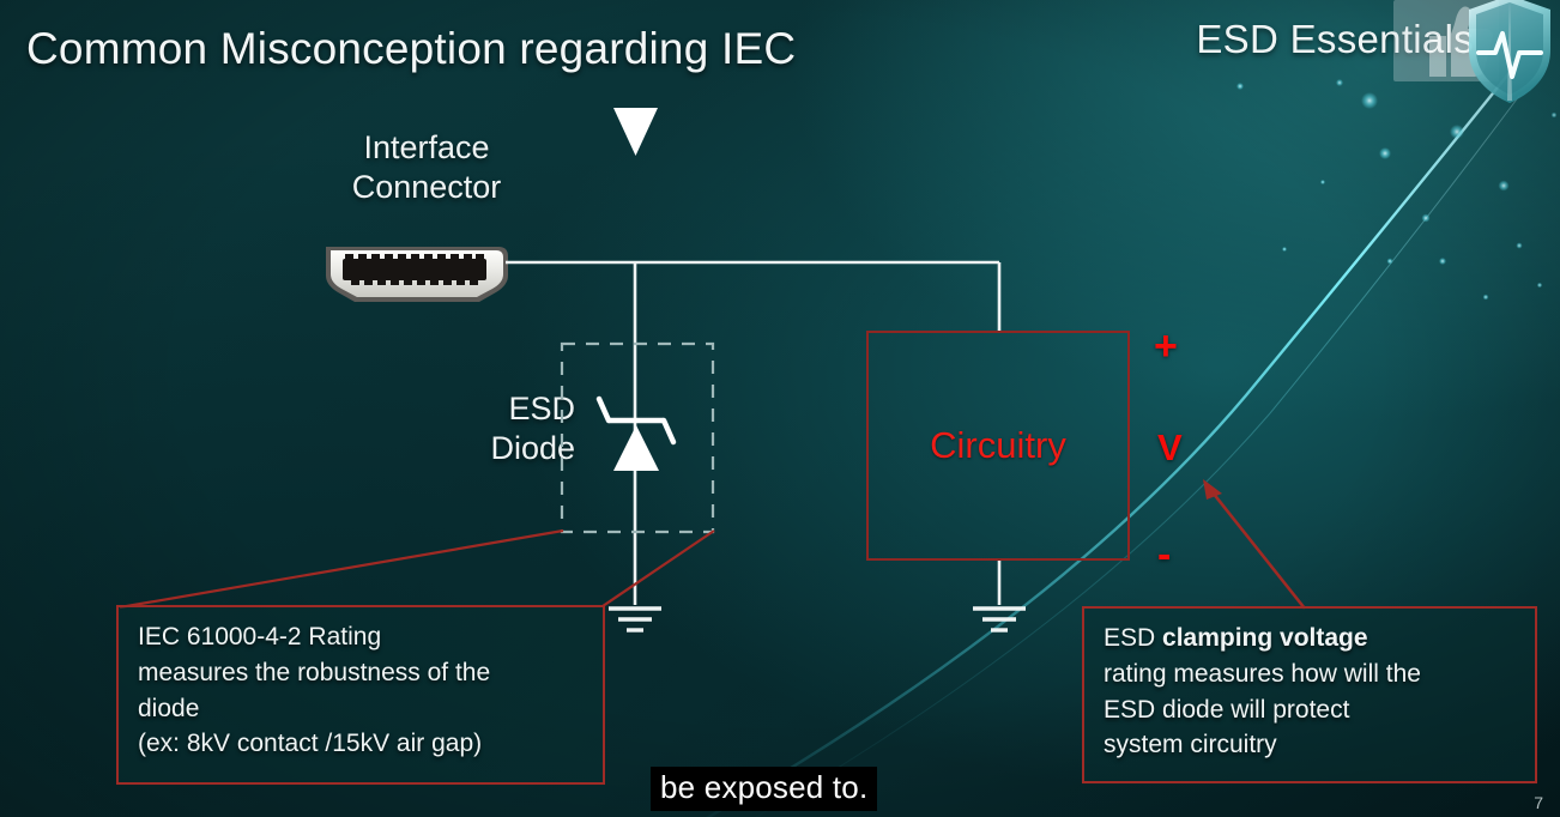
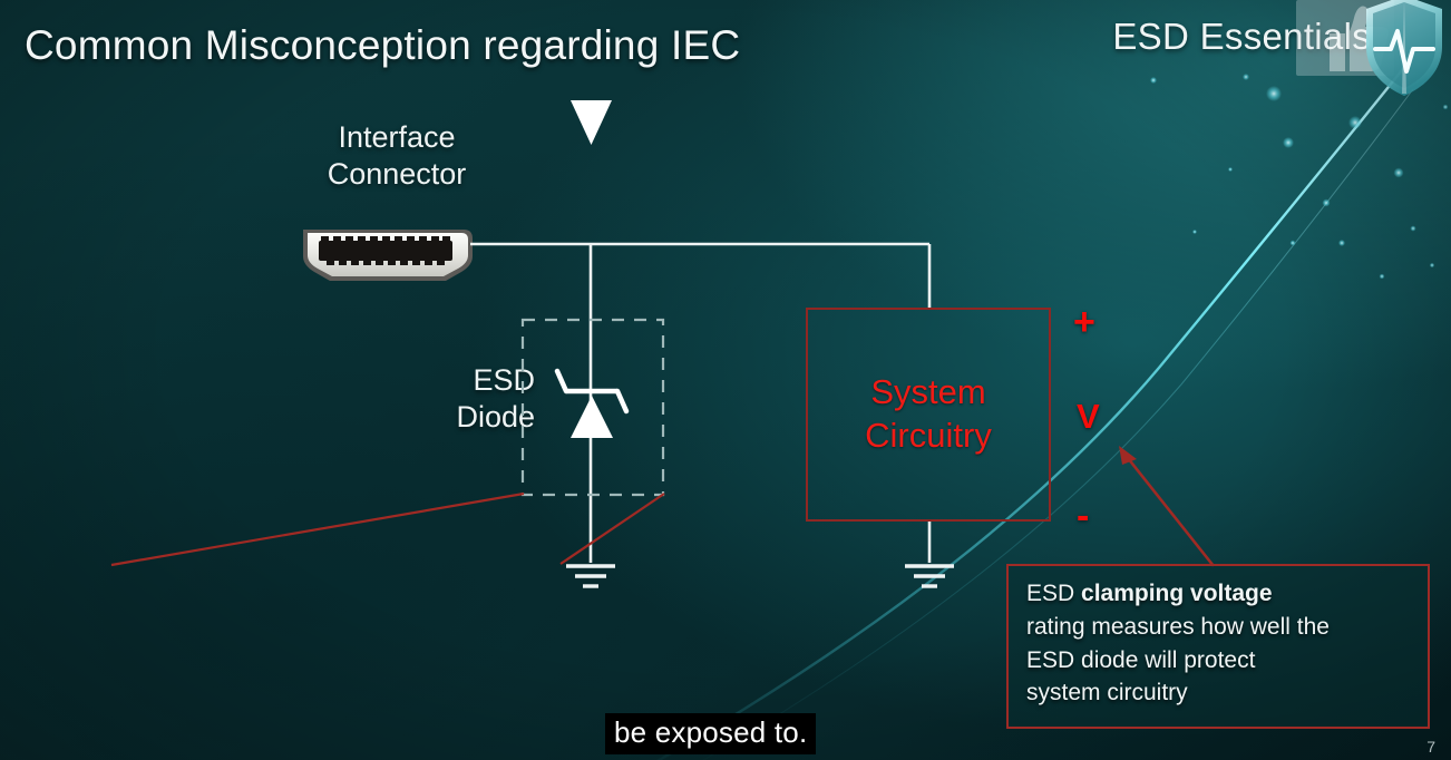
  Common Misconception regarding IEC
  ESD Essentials
  Interface
  Connector
  ESD
  Diode
+ System
  Circuitry
  +
  V
  -
- IEC 61000-4-2 Rating
- measures the robustness of the
- diode
- (ex: 8kV contact /15kV air gap)
  ESD clamping voltage
- rating measures how will the
+ rating measures how well the
  ESD diode will protect
  system circuitry
  be exposed to.
  7
